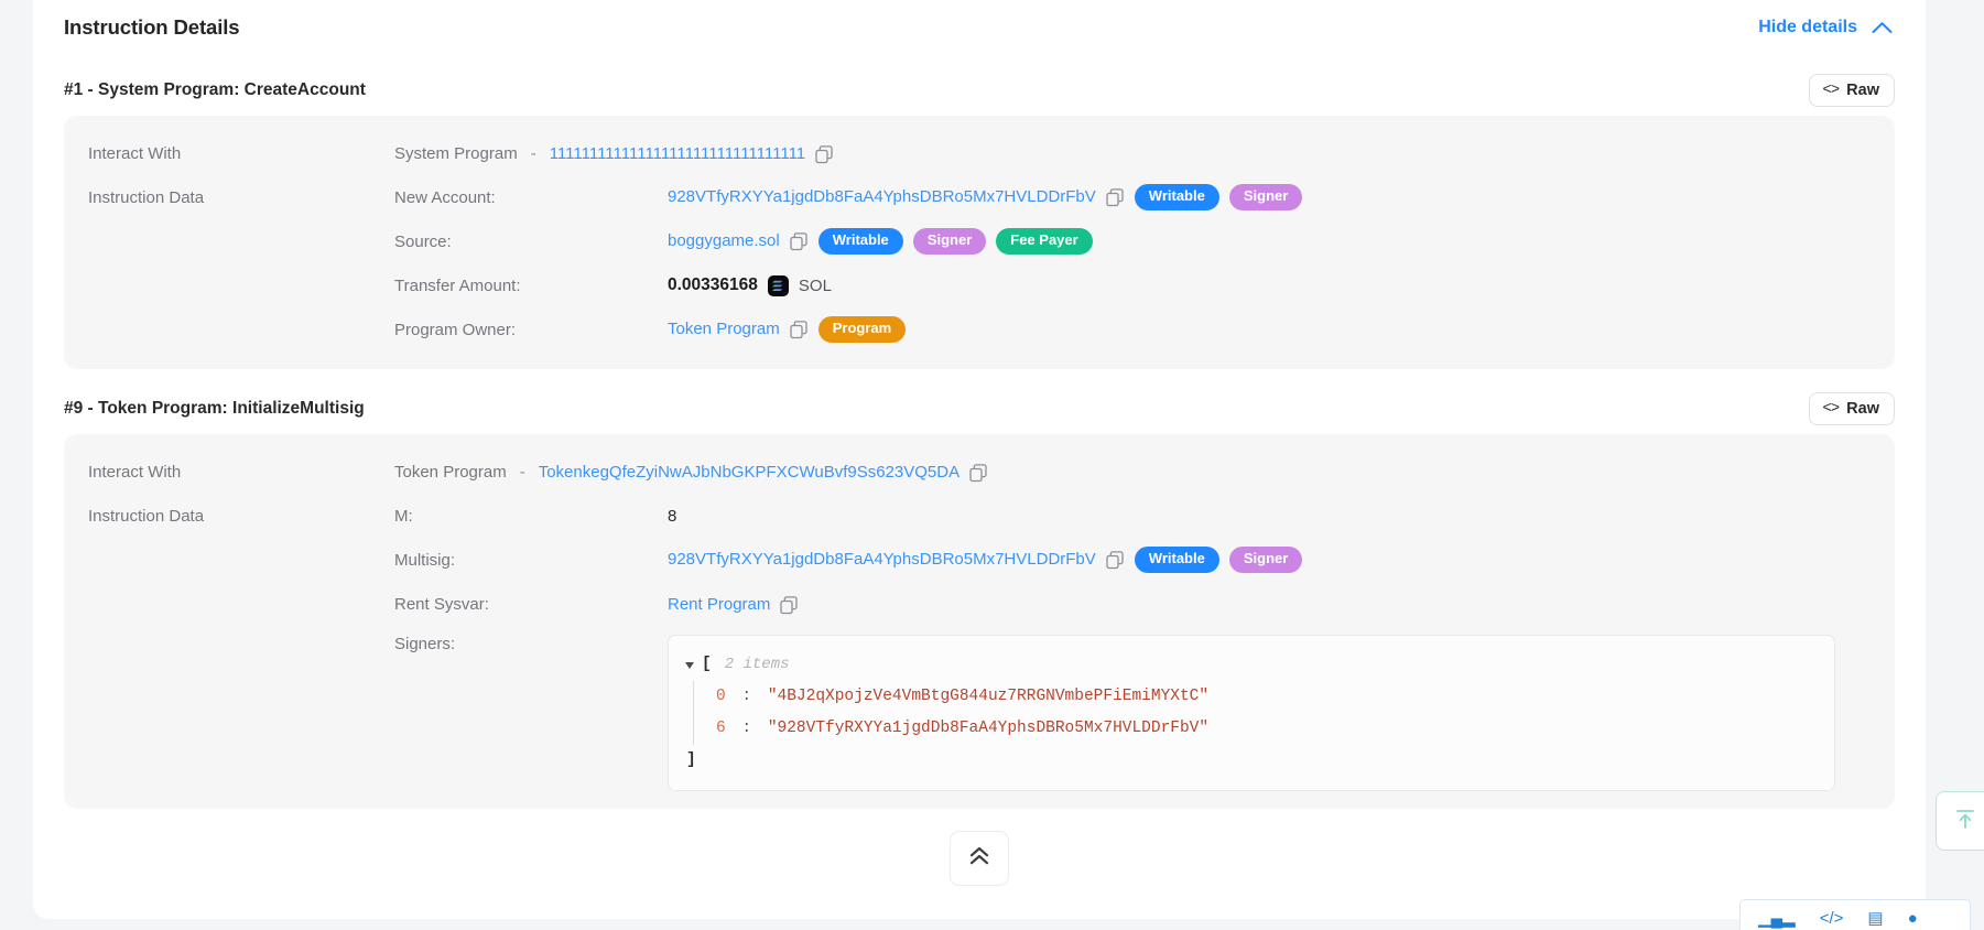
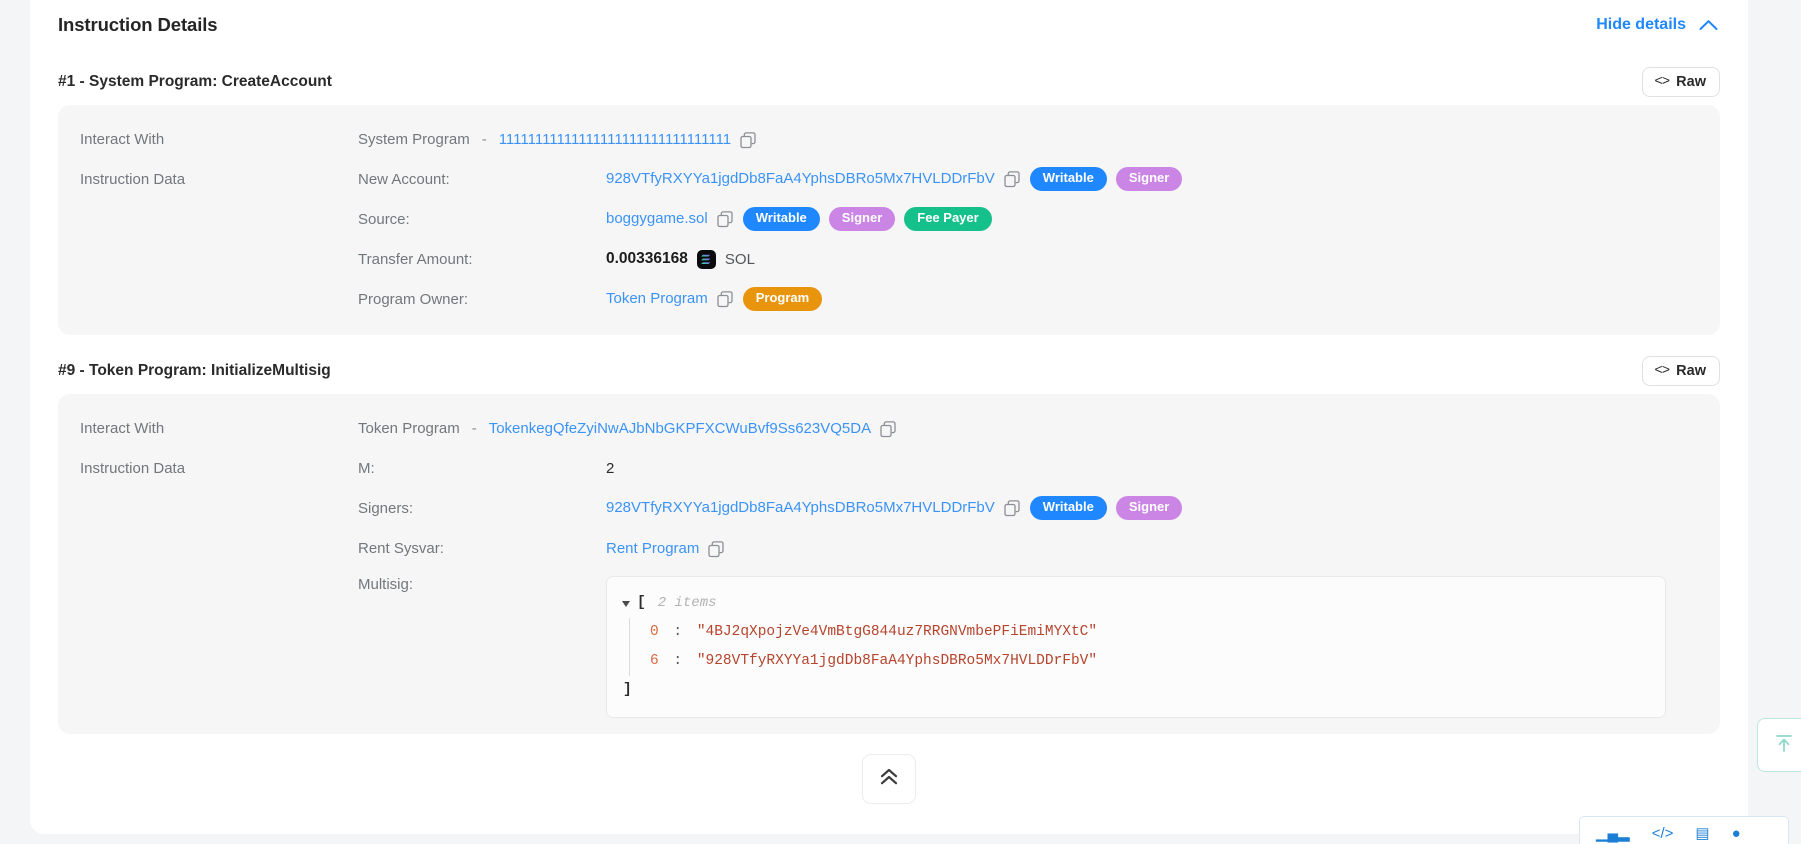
  Instruction Details
  Hide details
  #1 - System Program: CreateAccount
  <>
  Raw
  Interact With
  Instruction Data
  System Program
  -
  11111111111111111111111111111111
  New Account:
  928VTfyRXYYa1jgdDb8FaA4YphsDBRo5Mx7HVLDDrFbV
  Writable
  Signer
  Source:
  boggygame.sol
  Writable
  Signer
  Fee Payer
  Transfer Amount:
  0.00336168
  SOL
  Program Owner:
  Token Program
  Program
  #9 - Token Program: InitializeMultisig
  <>
  Raw
  Interact With
  Instruction Data
  Token Program
  -
  TokenkegQfeZyiNwAJbNbGKPFXCWuBvf9Ss623VQ5DA
  M:
- 8
+ 2
- Multisig:
+ Signers:
  928VTfyRXYYa1jgdDb8FaA4YphsDBRo5Mx7HVLDDrFbV
  Writable
  Signer
  Rent Sysvar:
  Rent Program
- Signers:
+ Multisig:
  [
  2 items
  0 : "4BJ2qXpojzVe4VmBtgG844uz7RRGNVmbePFiEmiMYXtC"
  6 : "928VTfyRXYYa1jgdDb8FaA4YphsDBRo5Mx7HVLDDrFbV"
  ]
  ▁▄▂
  </>
  ▤
  ●
